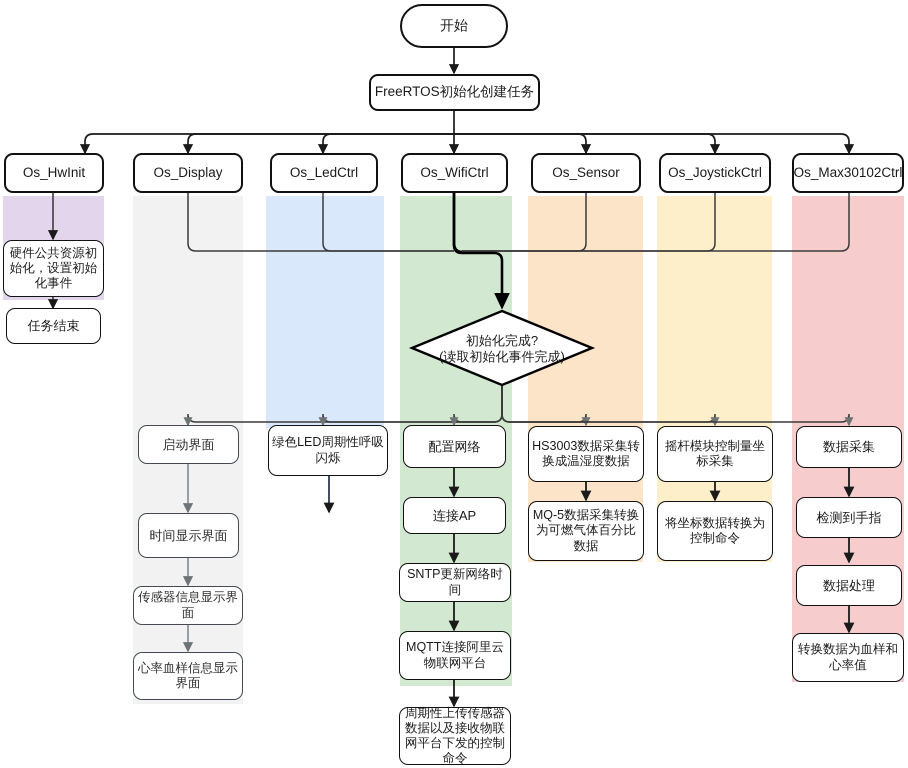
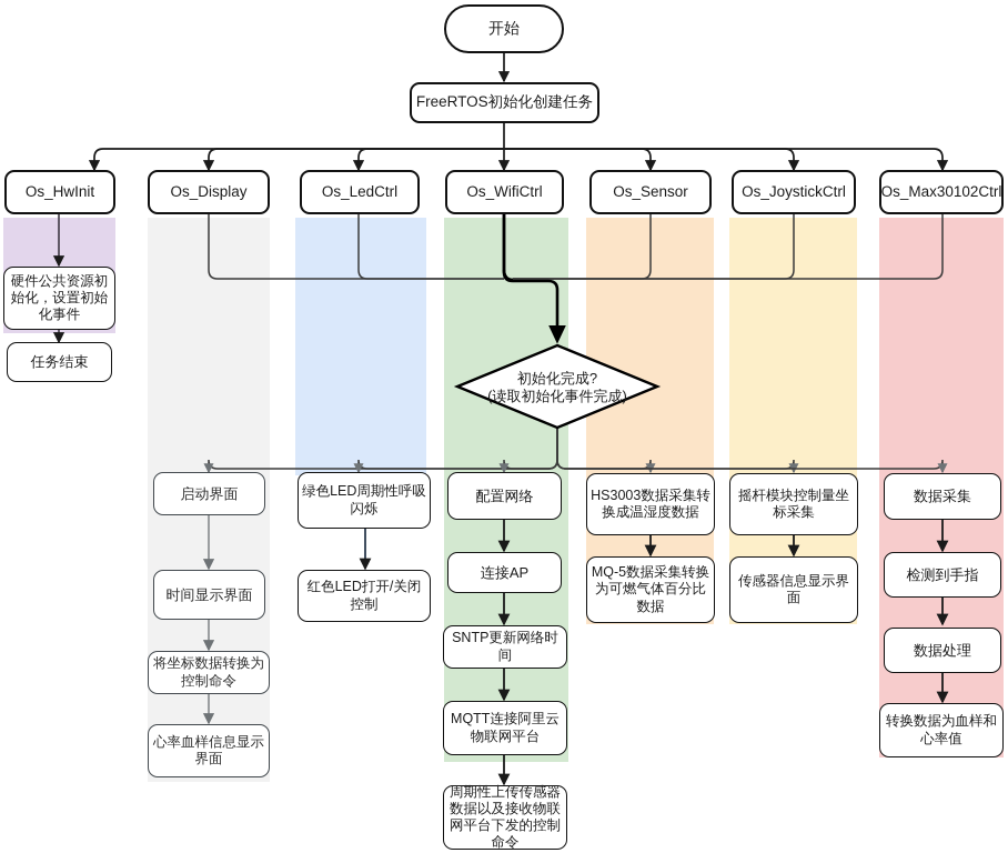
  开始
  FreeRTOS初始化创建任务
  初始化完成?
  (读取初始化事件完成)
  Os_HwInit
  Os_Display
  Os_LedCtrl
  Os_WifiCtrl
  Os_Sensor
  Os_JoystickCtrl
  Os_Max30102Ctrl
  硬件公共资源初始化，设置初始化事件
  任务结束
  启动界面
  时间显示界面
- 传感器信息显示界面
+ 将坐标数据转换为控制命令
  心率血样信息显示界面
  绿色LED周期性呼吸闪烁
+ 红色LED打开/关闭控制
  配置网络
  连接AP
  SNTP更新网络时间
  MQTT连接阿里云物联网平台
  周期性上传传感器数据以及接收物联网平台下发的控制命令
  HS3003数据采集转换成温湿度数据
  MQ-5数据采集转换为可燃气体百分比数据
  摇杆模块控制量坐标采集
- 将坐标数据转换为控制命令
+ 传感器信息显示界面
  数据采集
  检测到手指
  数据处理
  转换数据为血样和心率值
